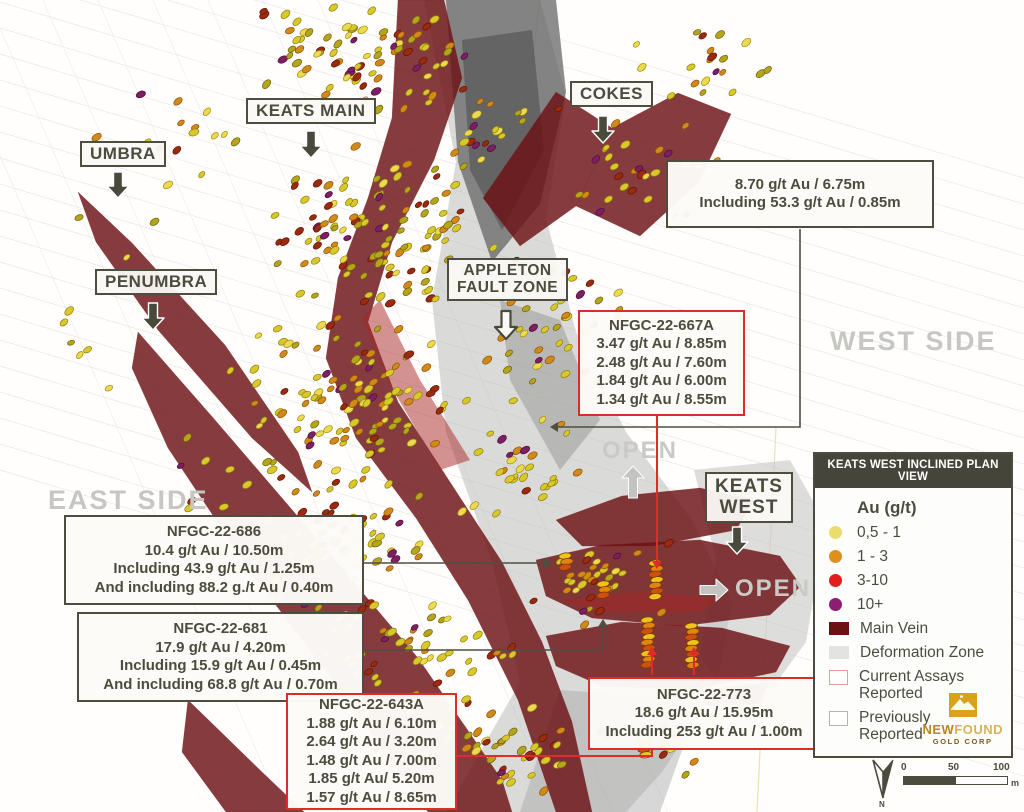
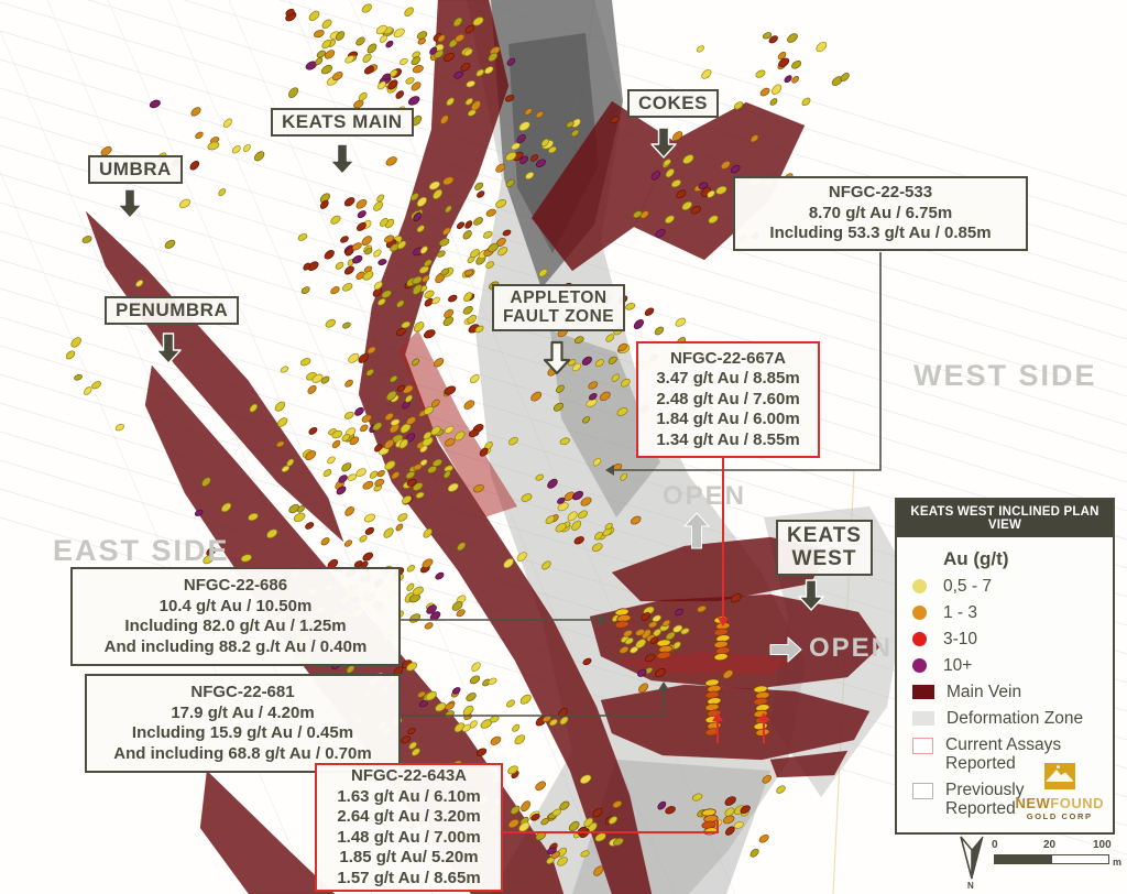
  EAST SIDE
  WEST SIDE
  OPEN
  OPEN
  UMBRA
  KEATS MAIN
  COKES
  PENUMBRA
  APPLETON
  FAULT ZONE
  KEATS
  WEST
+ NFGC-22-533
  8.70 g/t Au / 6.75m
  Including 53.3 g/t Au / 0.85m
  NFGC-22-667A
  3.47 g/t Au / 8.85m
  2.48 g/t Au / 7.60m
  1.84 g/t Au / 6.00m
  1.34 g/t Au / 8.55m
  NFGC-22-686
  10.4 g/t Au / 10.50m
- Including 43.9 g/t Au / 1.25m
+ Including 82.0 g/t Au / 1.25m
  And including 88.2 g./t Au / 0.40m
  NFGC-22-681
  17.9 g/t Au / 4.20m
  Including 15.9 g/t Au / 0.45m
  And including 68.8 g/t Au / 0.70m
  NFGC-22-643A
- 1.88 g/t Au / 6.10m
+ 1.63 g/t Au / 6.10m
  2.64 g/t Au / 3.20m
  1.48 g/t Au / 7.00m
  1.85 g/t Au/ 5.20m
  1.57 g/t Au / 8.65m
- NFGC-22-773
- 18.6 g/t Au / 15.95m
- Including 253 g/t Au / 1.00m
  KEATS WEST INCLINED PLAN VIEW
  Au (g/t)
- 0,5 - 1
+ 0,5 - 7
  1 - 3
  3-10
  10+
  Main Vein
  Deformation Zone
  Current Assays
  Reported
  Previously
  Reported
  NEWFOUND
  GOLD CORP
  N
  0
- 50
+ 20
  100
  m
